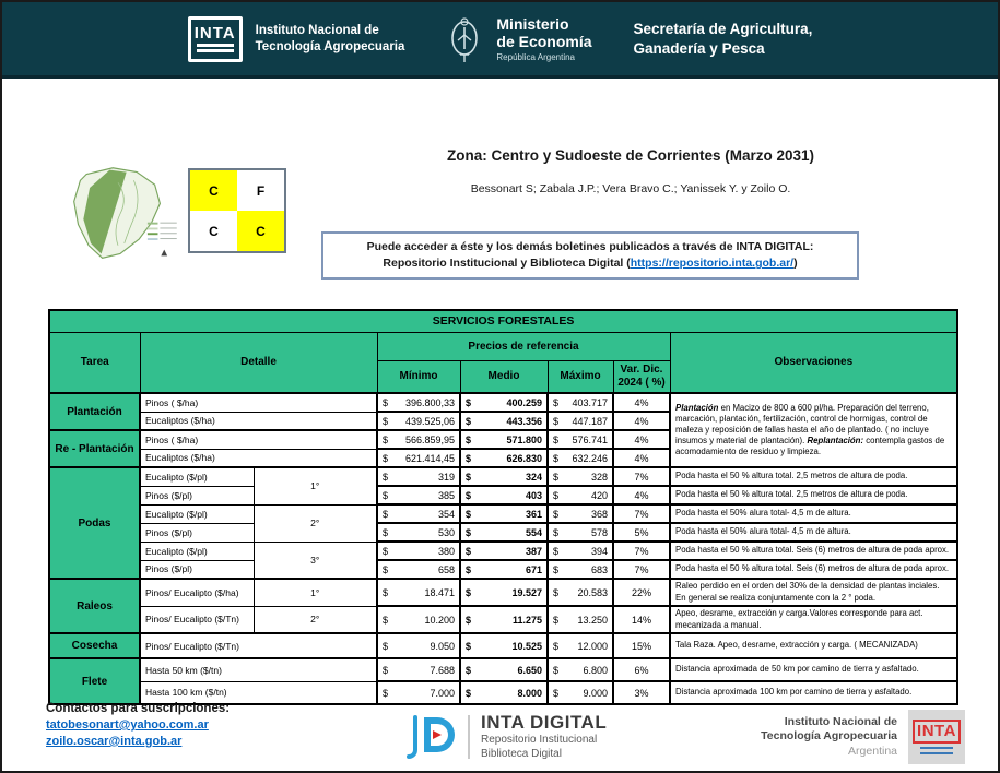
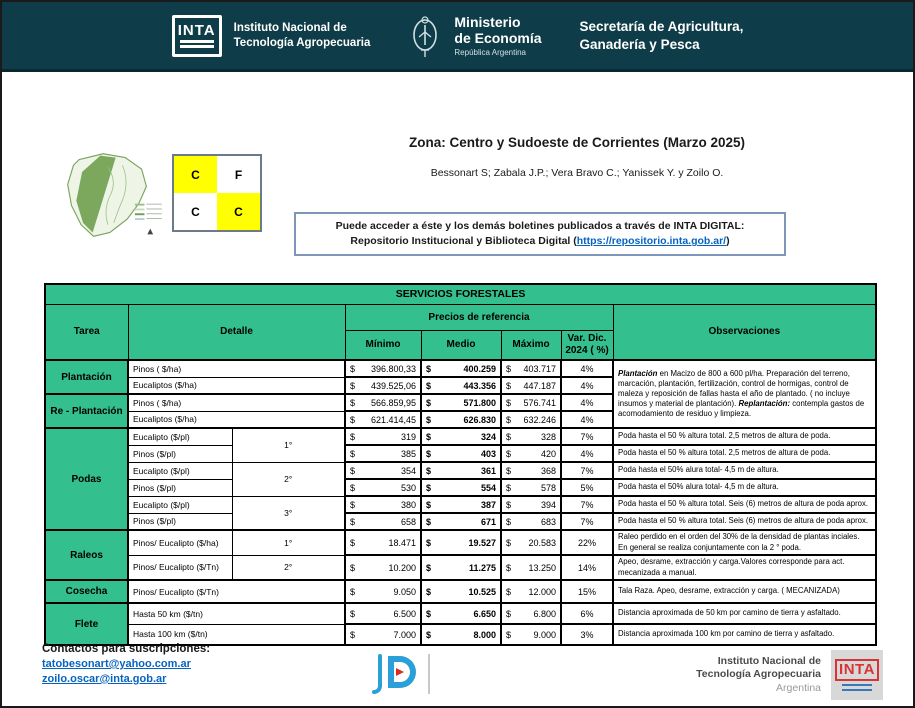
  INTA
  Instituto Nacional de
  Tecnología Agropecuaria
  Ministerio
  de Economía
  República Argentina
  Secretaría de Agricultura,
  Ganadería y Pesca
- Zona: Centro y Sudoeste de Corrientes (Marzo 2031)
+ Zona: Centro y Sudoeste de Corrientes (Marzo 2025)
  Bessonart S; Zabala J.P.; Vera Bravo C.; Yanissek Y. y Zoilo O.
  C
  F
  C
  C
  Puede acceder a éste y los demás boletines publicados a través de INTA DIGITAL: Repositorio Institucional y Biblioteca Digital (https://repositorio.inta.gob.ar/)
  SERVICIOS FORESTALES
  Tarea	Detalle	Precios de referencia	Observaciones
  Mínimo	Medio	Máximo	Var. Dic. 2024 ( %)
  Plantación	Pinos ( $/ha)	$ 396.800,33	$ 400.259	$ 403.717	4%	Plantación en Macizo de 800 a 600 pl/ha. Preparación del terreno, marcación, plantación, fertilización, control de hormigas, control de maleza y reposición de fallas hasta el año de plantado. ( no incluye insumos y material de plantación). Replantación: contempla gastos de acomodamiento de residuo y limpieza.
  Eucaliptos ($/ha)	$ 439.525,06	$ 443.356	$ 447.187	4%
  Re - Plantación	Pinos ( $/ha)	$ 566.859,95	$ 571.800	$ 576.741	4%
  Eucaliptos ($/ha)	$ 621.414,45	$ 626.830	$ 632.246	4%
  Podas	Eucalipto ($/pl)	1°	$ 319	$ 324	$ 328	7%	Poda hasta el 50 % altura total. 2,5 metros de altura de poda.
  Pinos ($/pl)	$ 385	$ 403	$ 420	4%	Poda hasta el 50 % altura total. 2,5 metros de altura de poda.
  Eucalipto ($/pl)	2°	$ 354	$ 361	$ 368	7%	Poda hasta el 50% alura total- 4,5 m de altura.
  Pinos ($/pl)	$ 530	$ 554	$ 578	5%	Poda hasta el 50% alura total- 4,5 m de altura.
  Eucalipto ($/pl)	3°	$ 380	$ 387	$ 394	7%	Poda hasta el 50 % altura total. Seis (6) metros de altura de poda aprox.
  Pinos ($/pl)	$ 658	$ 671	$ 683	7%	Poda hasta el 50 % altura total. Seis (6) metros de altura de poda aprox.
  Raleos	Pinos/ Eucalipto ($/ha)	1°	$ 18.471	$ 19.527	$ 20.583	22%	Raleo perdido en el orden del 30% de la densidad de plantas inciales. En general se realiza conjuntamente con la 2 ° poda.
  Pinos/ Eucalipto ($/Tn)	2°	$ 10.200	$ 11.275	$ 13.250	14%	Apeo, desrame, extracción y carga.Valores corresponde para act. mecanizada a manual.
  Cosecha	Pinos/ Eucalipto ($/Tn)	$ 9.050	$ 10.525	$ 12.000	15%	Tala Raza. Apeo, desrame, extracción y carga. ( MECANIZADA)
- Flete	Hasta 50 km ($/tn)	$ 7.688	$ 6.650	$ 6.800	6%	Distancia aproximada de 50 km por camino de tierra y asfaltado.
+ Flete	Hasta 50 km ($/tn)	$ 6.500	$ 6.650	$ 6.800	6%	Distancia aproximada de 50 km por camino de tierra y asfaltado.
  Hasta 100 km ($/tn)	$ 7.000	$ 8.000	$ 9.000	3%	Distancia aproximada 100 km por camino de tierra y asfaltado.
  Contactos para suscripciones:
  tatobesonart@yahoo.com.ar
  zoilo.oscar@inta.gob.ar
- INTA DIGITAL
- Repositorio Institucional
- Biblioteca Digital
  Instituto Nacional de
  Tecnología Agropecuaria
  Argentina
  INTA
